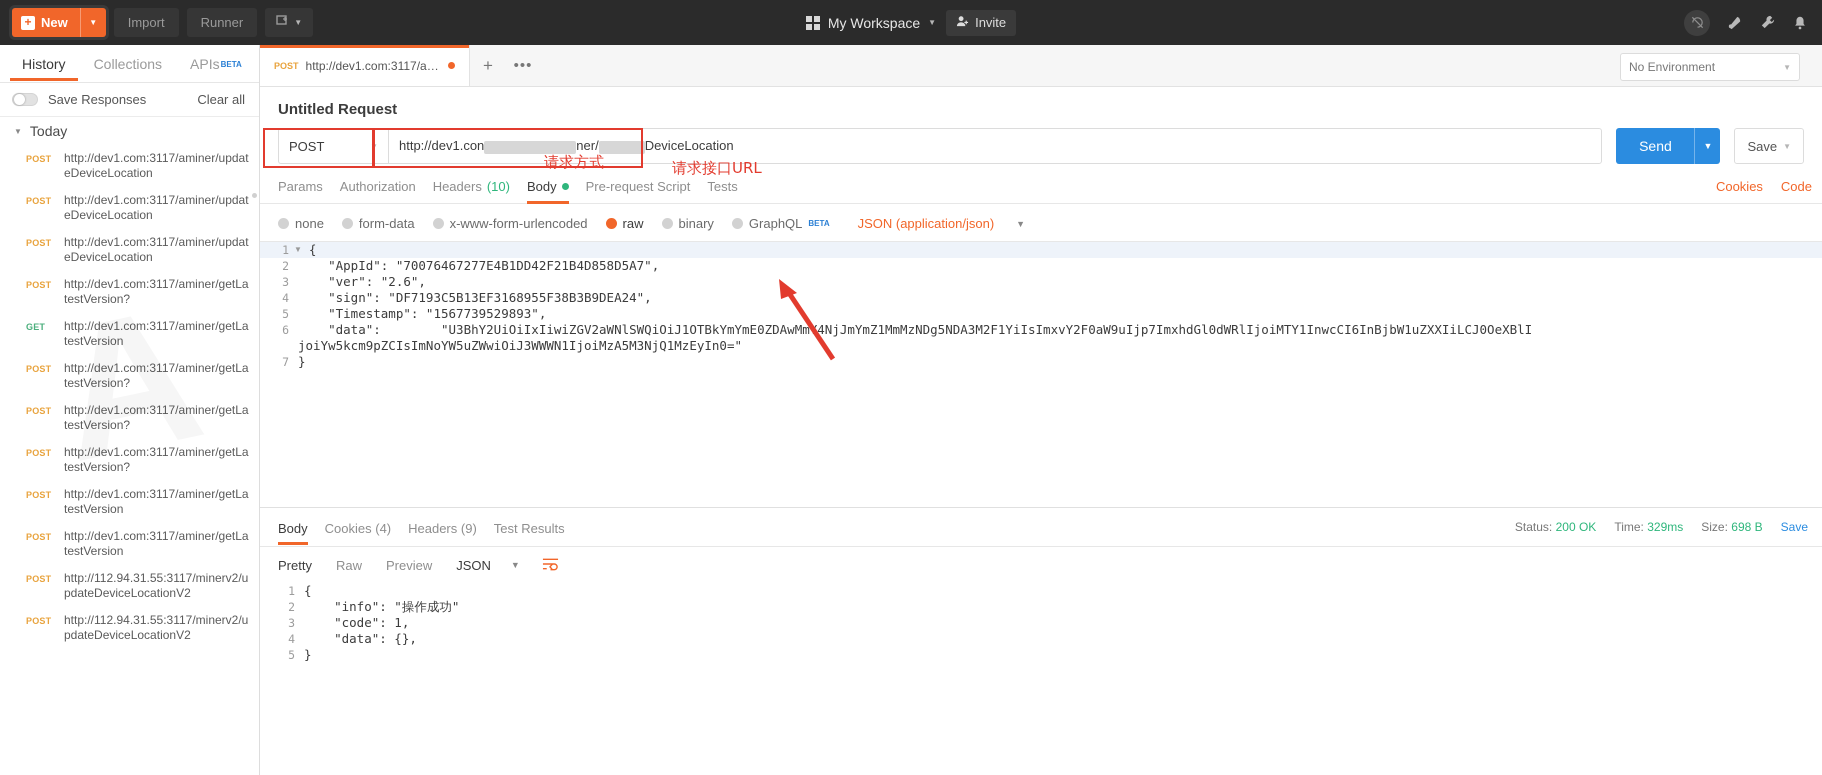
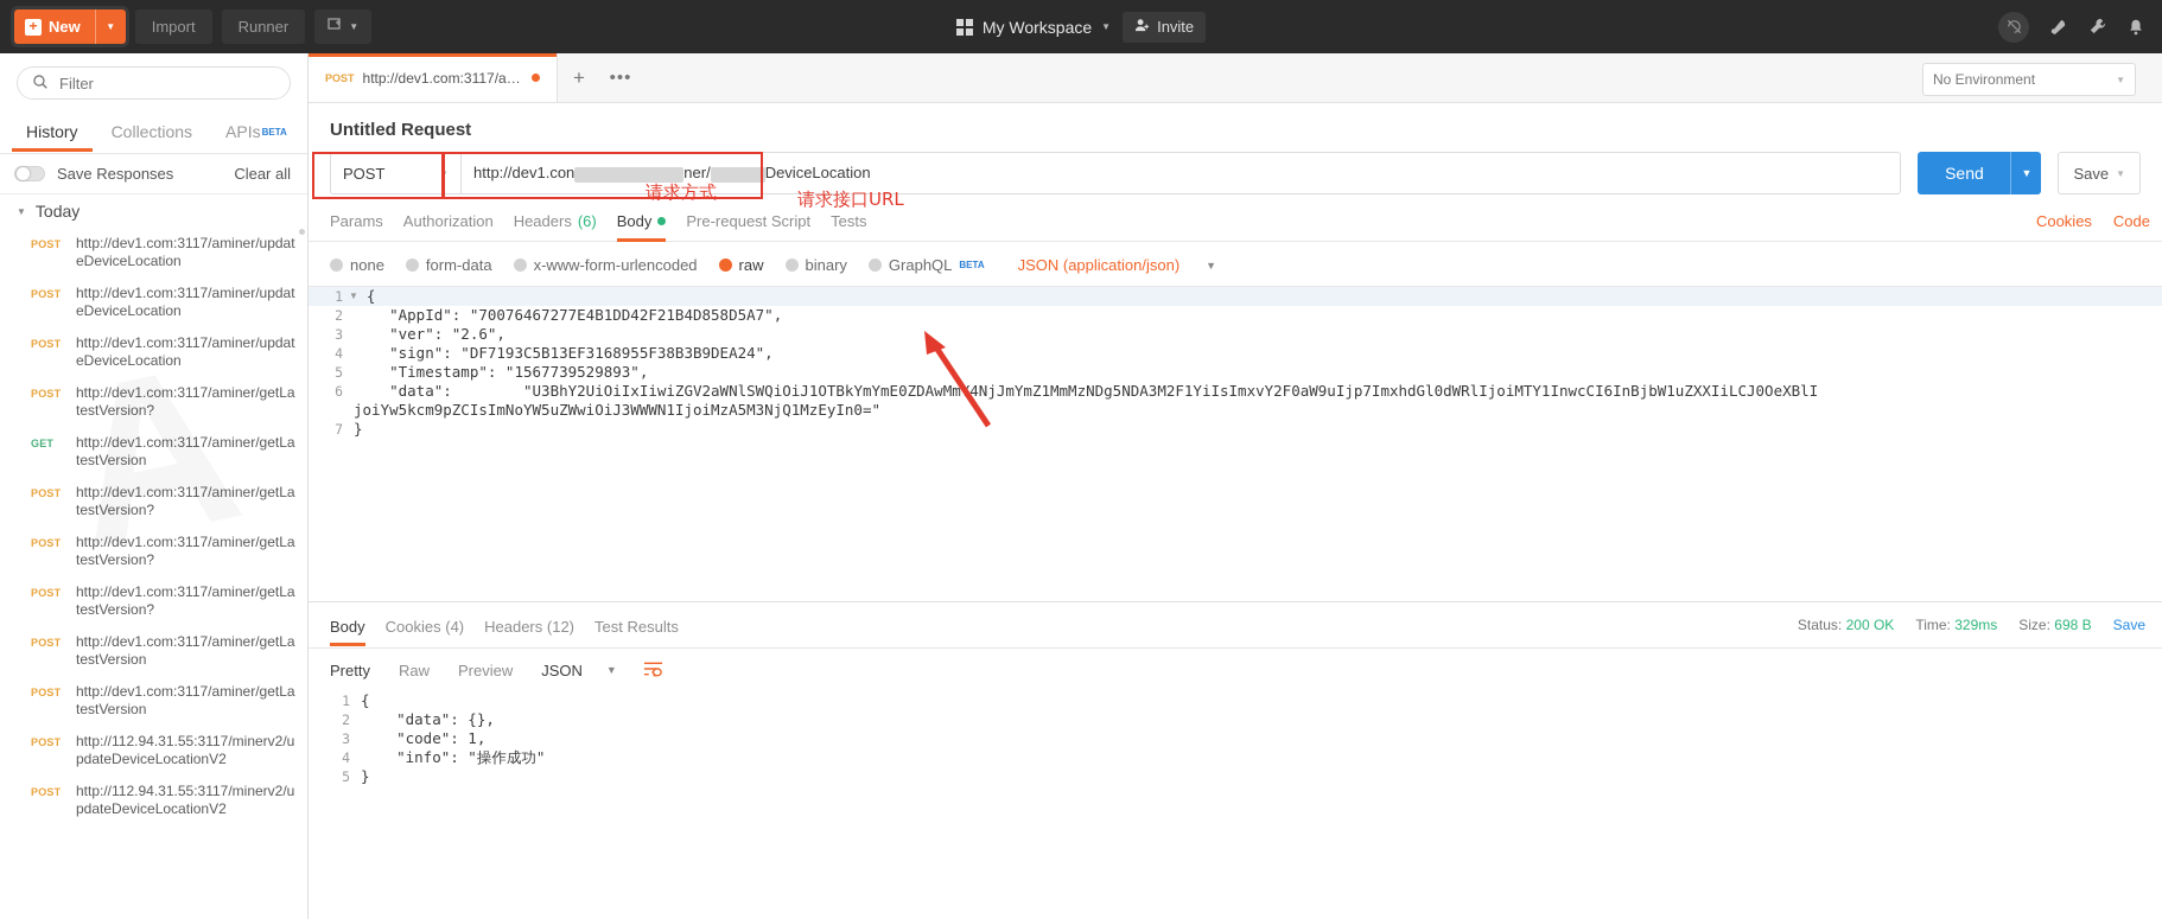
  +
  New
  ▼
  Import
  Runner
  ▼
  My Workspace
  ▼
  Invite
+ Filter
  History
  Collections
  APIs
  BETA
  Save Responses
  Clear all
  ▼
  Today
  POST
  http://dev1.com:3117/aminer/updateDeviceLocation
  POST
  http://dev1.com:3117/aminer/updateDeviceLocation
  POST
  http://dev1.com:3117/aminer/updateDeviceLocation
  POST
  http://dev1.com:3117/aminer/getLatestVersion?
  GET
  http://dev1.com:3117/aminer/getLatestVersion
  POST
  http://dev1.com:3117/aminer/getLatestVersion?
  POST
  http://dev1.com:3117/aminer/getLatestVersion?
  POST
  http://dev1.com:3117/aminer/getLatestVersion?
  POST
  http://dev1.com:3117/aminer/getLatestVersion
  POST
  http://dev1.com:3117/aminer/getLatestVersion
  POST
  http://112.94.31.55:3117/minerv2/updateDeviceLocationV2
  POST
  http://112.94.31.55:3117/minerv2/updateDeviceLocationV2
  POST
  http://dev1.com:3117/ami
  +
  •••
  No Environment
  ▼
  Untitled Request
  请求方式
  请求接口URL
  POST
  ▼
  http://dev1.con ner/ DeviceLocation
  Send
  ▼
  Save
  ▼
  Params
  Authorization
  Headers
- (10)
+ (6)
  Body
  Pre-request Script
  Tests
  Cookies
  Code
  none
  form-data
  x-www-form-urlencoded
  raw
  binary
  GraphQL
  BETA
  JSON (application/json)
  ▼
  1
  ▼
  {
  2
  "AppId": "70076467277E4B1DD42F21B4D858D5A7",
  3
  "ver": "2.6",
  4
  "sign": "DF7193C5B13EF3168955F38B3B9DEA24",
  5
  "Timestamp": "1567739529893",
  6
  "data": "U3BhY2UiOiIxIiwiZGV2aWNlSWQiOiJ1OTBkYmYmE0ZDAwMm4NjJmYmZ1MmMzNDg5NDA3M2F1YiIsImxvY2F0aW9uIjp7ImxhdGl0dWRlIjoiMTY1InwcCI6InBjbW1uZXXIiLCJ0OeXBlIjoiYw5kcm9pZCIsImNoYW5uZWwiOiJ3WWWN1IjoiMzA5M3NjQ1MzEyIn0="
  7
  }
  Body
  Cookies (4)
- Headers (9)
+ Headers (12)
  Test Results
  Status: 200 OK
  Time: 329ms
  Size: 698 B
  Save
  Pretty
  Raw
  Preview
  JSON
  ▼
  1
  {
  2
- "info": "操作成功"
+ "data": {},
  3
  "code": 1,
  4
- "data": {},
+ "info": "操作成功"
  5
  }
